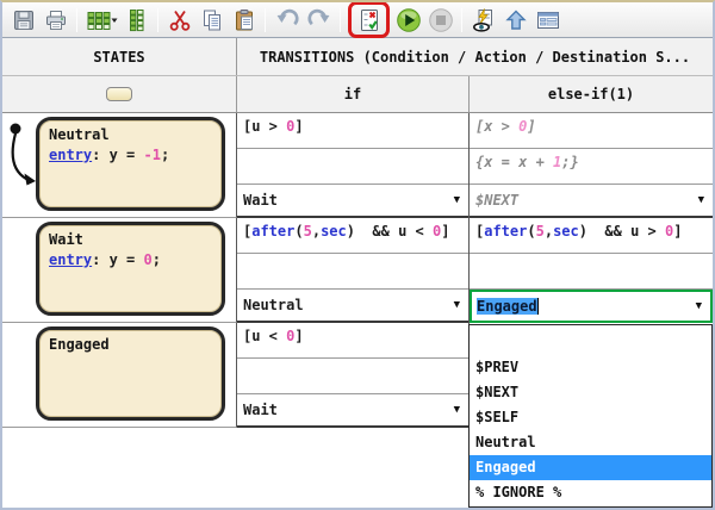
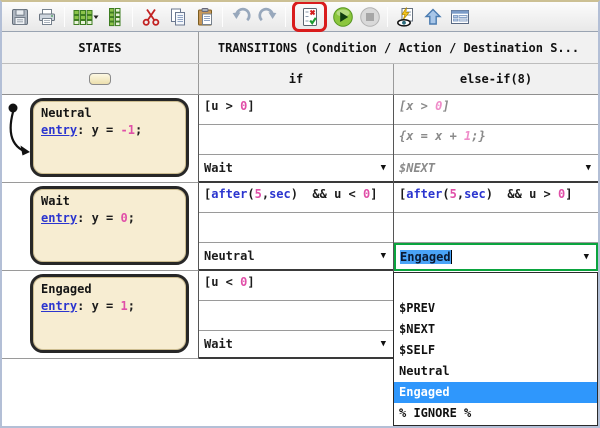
  STATES
  TRANSITIONS (Condition / Action / Destination S...
  if
- else-if(1)
+ else-if(8)
  Neutral
  entry: y = -1;
  [u > 0]
  Wait
  ▼
  [x > 0]
  {x = x + 1;}
  $NEXT
  ▼
  Wait
  entry: y = 0;
  [after(5,sec) && u < 0]
  Neutral
  ▼
  [after(5,sec) && u > 0]
  Engaged
  ▼
  Engaged
+ entry: y = 1;
  [u < 0]
  Wait
  ▼
  $PREV
  $NEXT
  $SELF
  Neutral
  Engaged
  % IGNORE %
